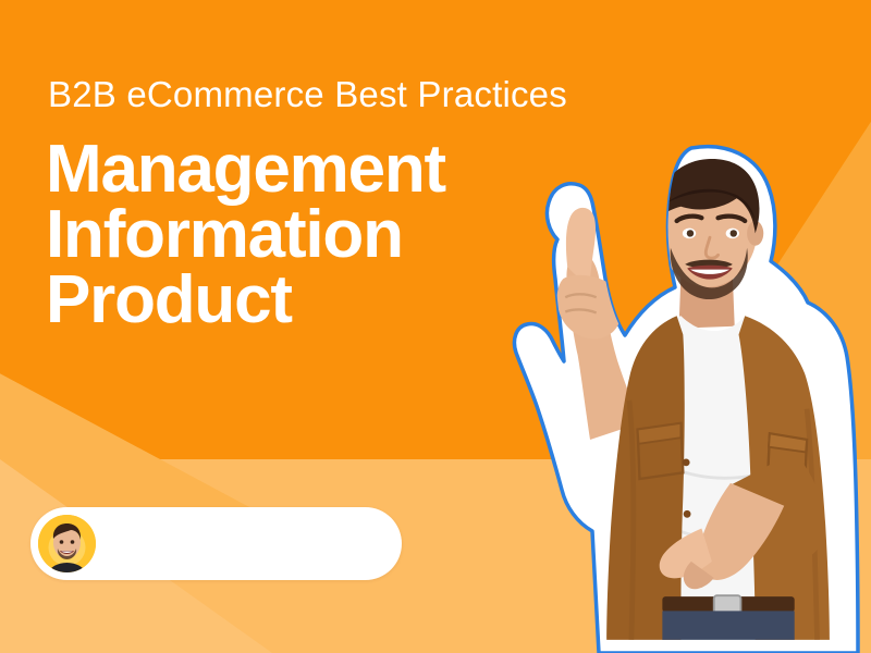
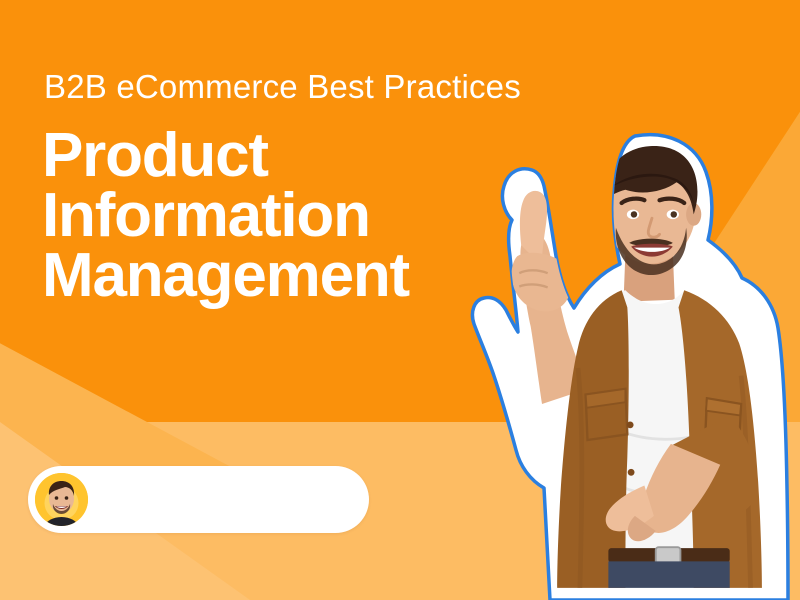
  B2B eCommerce Best Practices
- Management
+ Product
  Information
- Product
+ Management
